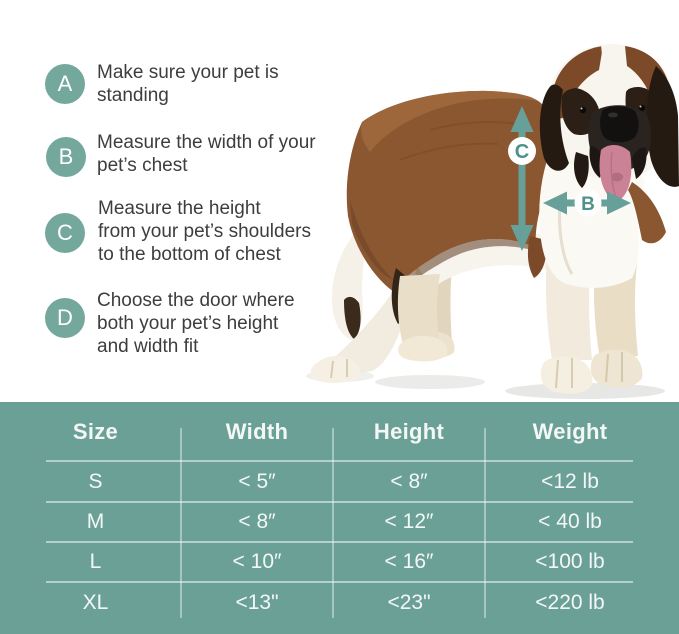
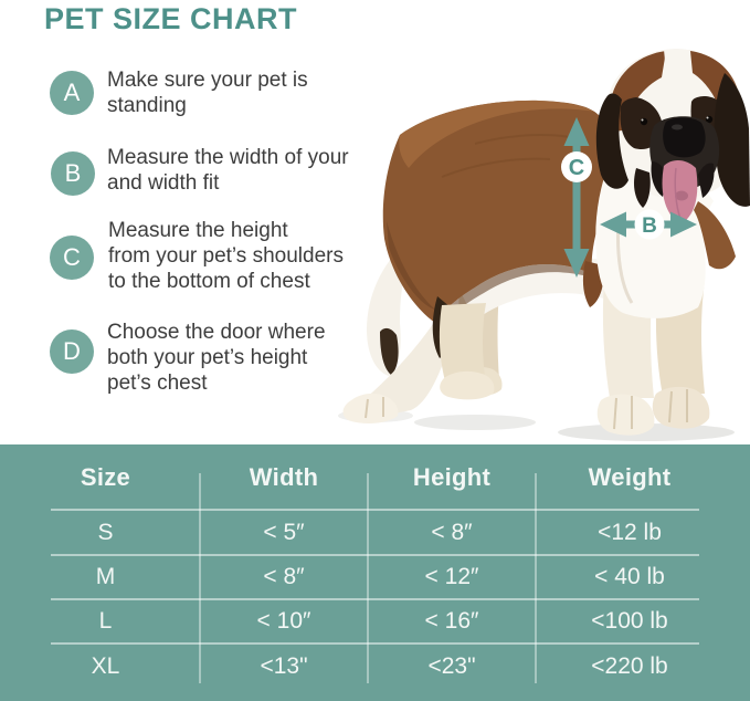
+ PET SIZE CHART
  A
  Make sure your pet is
  standing
  B
  Measure the width of your
- pet’s chest
+ and width fit
  C
  Measure the height
  from your pet’s shoulders
  to the bottom of chest
  D
  Choose the door where
  both your pet’s height
- and width fit
+ pet’s chest
  C
  B
  Size
  Width
  Height
  Weight
  S
  < 5″
  < 8″
  <12 lb
  M
  < 8″
  < 12″
  < 40 lb
  L
  < 10″
  < 16″
  <100 lb
  XL
  <13"
  <23"
  <220 lb
